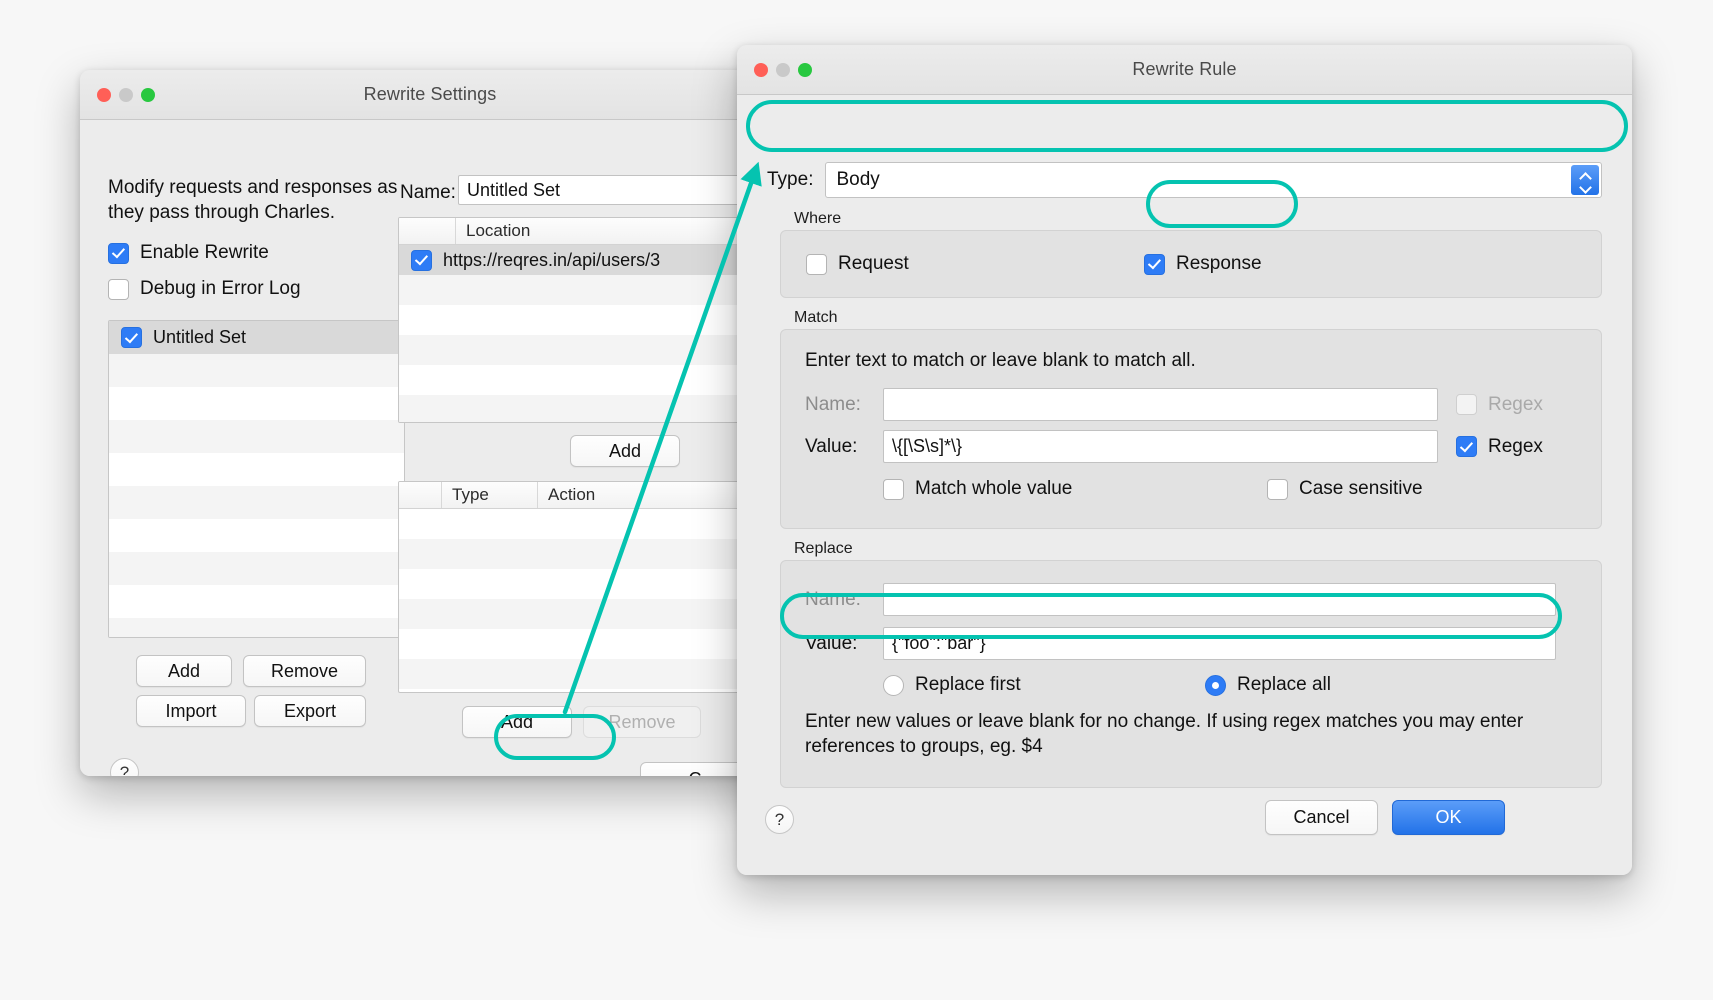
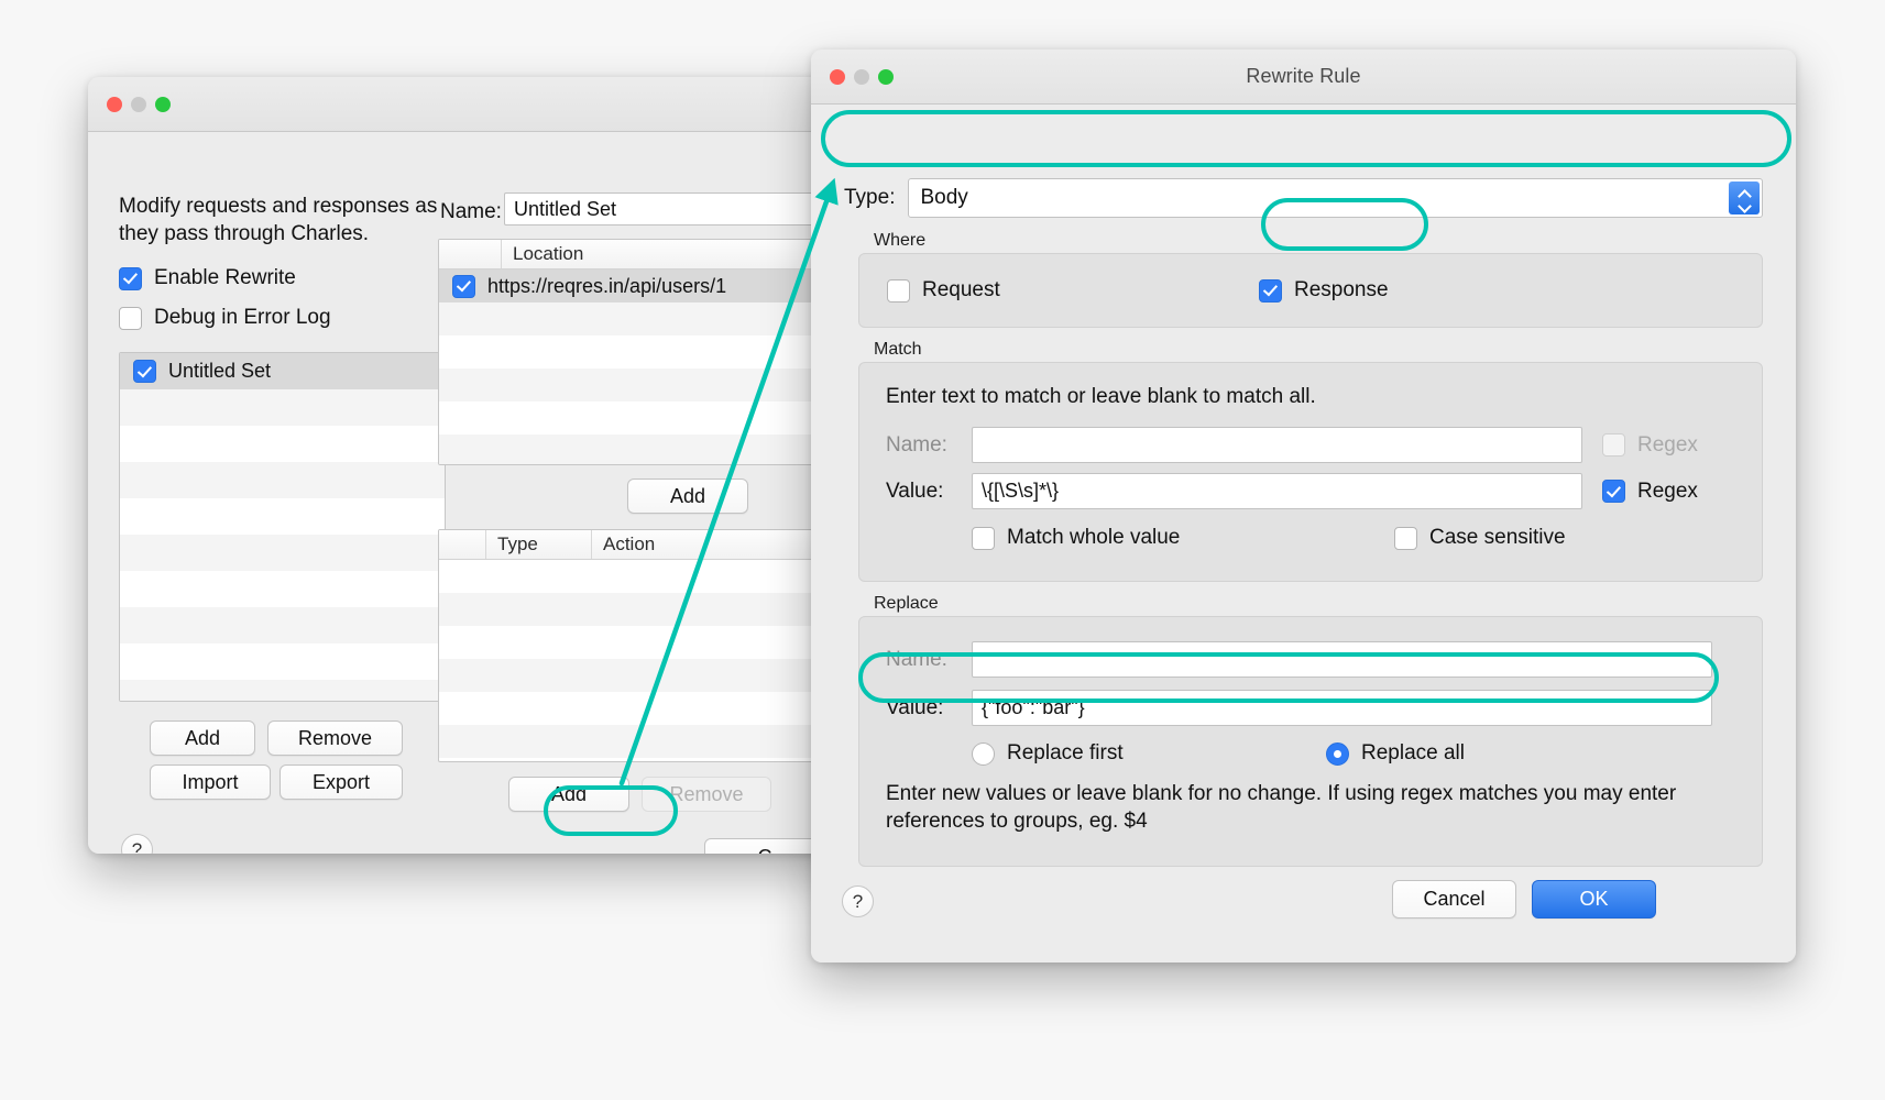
- Rewrite Settings
  Modify requests and responses as they pass through Charles.
  Enable Rewrite
  Debug in Error Log
  Untitled Set
  Add
  Remove
  Import
  Export
  ?
  Name:
  Untitled Set
  Location
- https://reqres.in/api/users/3
+ https://reqres.in/api/users/1
  Add
  Type
  Action
  Add
  Remove
  Rewrite Rule
  Type:
  Body
  Where
  Request
  Response
  Match
  Enter text to match or leave blank to match all.
  Name:
  Regex
  Value:
  \{[\S\s]*\}
  Regex
  Match whole value
  Case sensitive
  Replace
  Name:
  Value:
  {"foo":"bar"}
  Replace first
  Replace all
  Enter new values or leave blank for no change. If using regex matches you may enter references to groups, eg. $4
  ?
  Cancel
  OK
